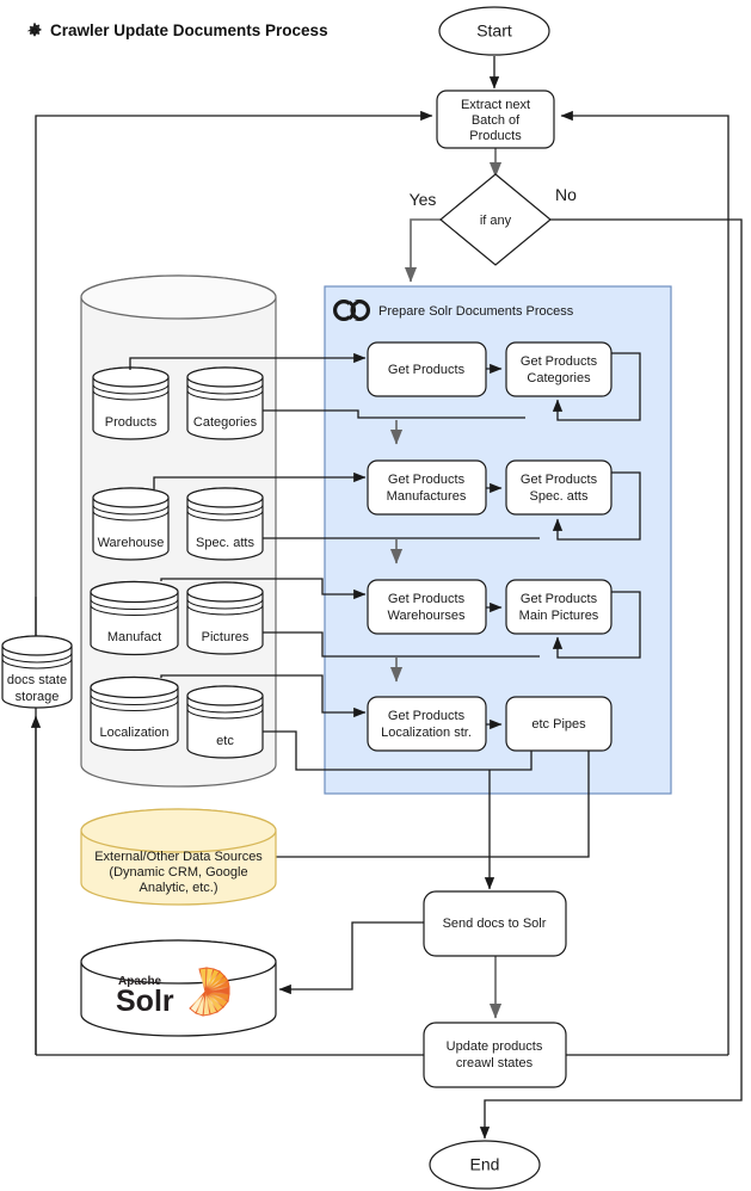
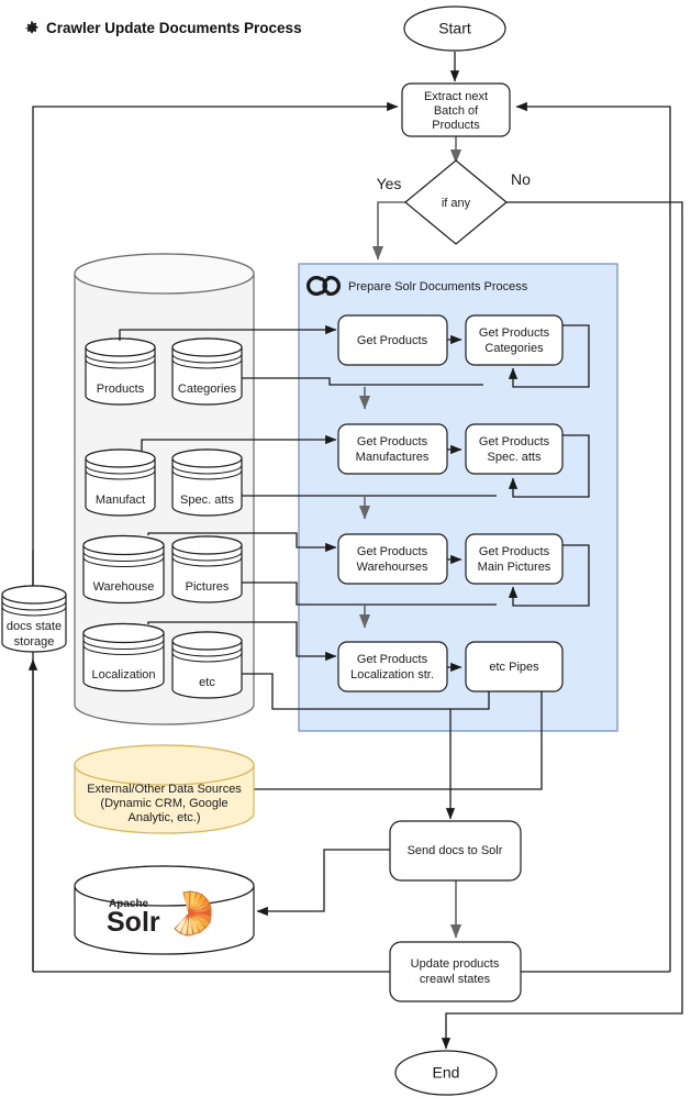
  Crawler Update Documents Process
  Prepare Solr Documents Process
  Products
  Categories
- Warehouse
+ Manufact
  Spec. atts
- Manufact
+ Warehouse
  Pictures
  Localization
  etc
  Start
  End
  Extract next
  Batch of
  Products
  if any
  Yes
  No
  Get Products
  Get Products
  Categories
  Get Products
  Manufactures
  Get Products
  Spec. atts
  Get Products
  Warehourses
  Get Products
  Main Pictures
  Get Products
  Localization str.
  etc Pipes
  Send docs to Solr
  Update products
  creawl states
  docs state
  storage
  External/Other Data Sources
  (Dynamic CRM, Google
  Analytic, etc.)
  Apache
  Solr
